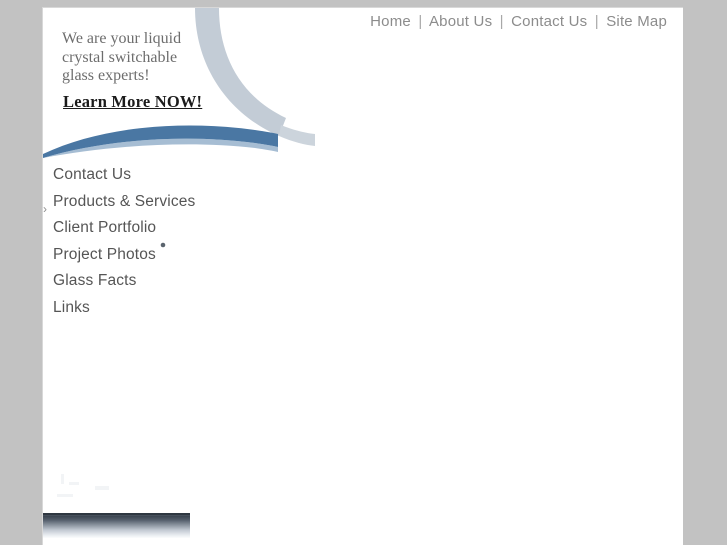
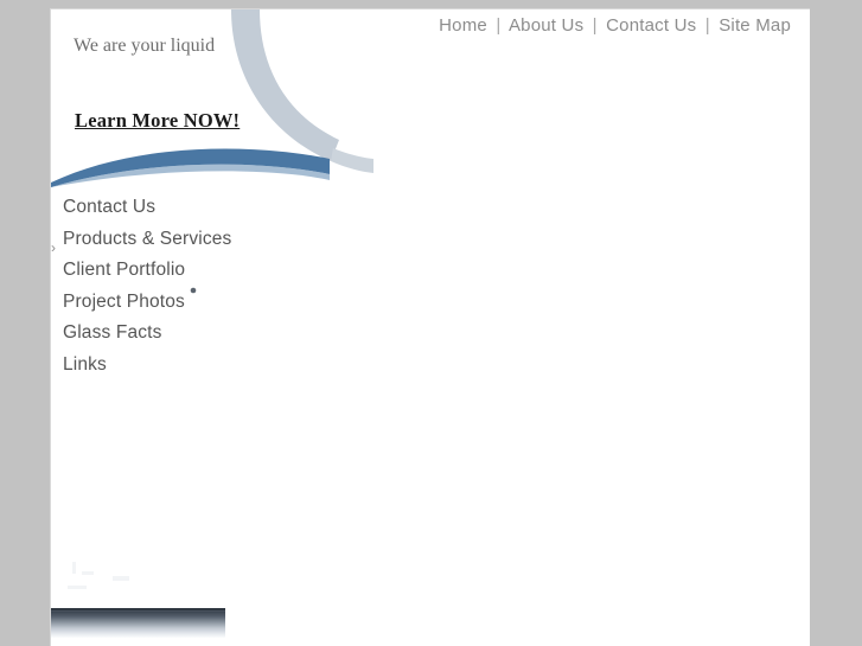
  Home | About Us | Contact Us | Site Map
  We are your liquid
- crystal switchable
- glass experts!
  Learn More NOW!
  Contact Us
  Products & Services
  Client Portfolio
  Project Photos
  Glass Facts
  Links
  ›
